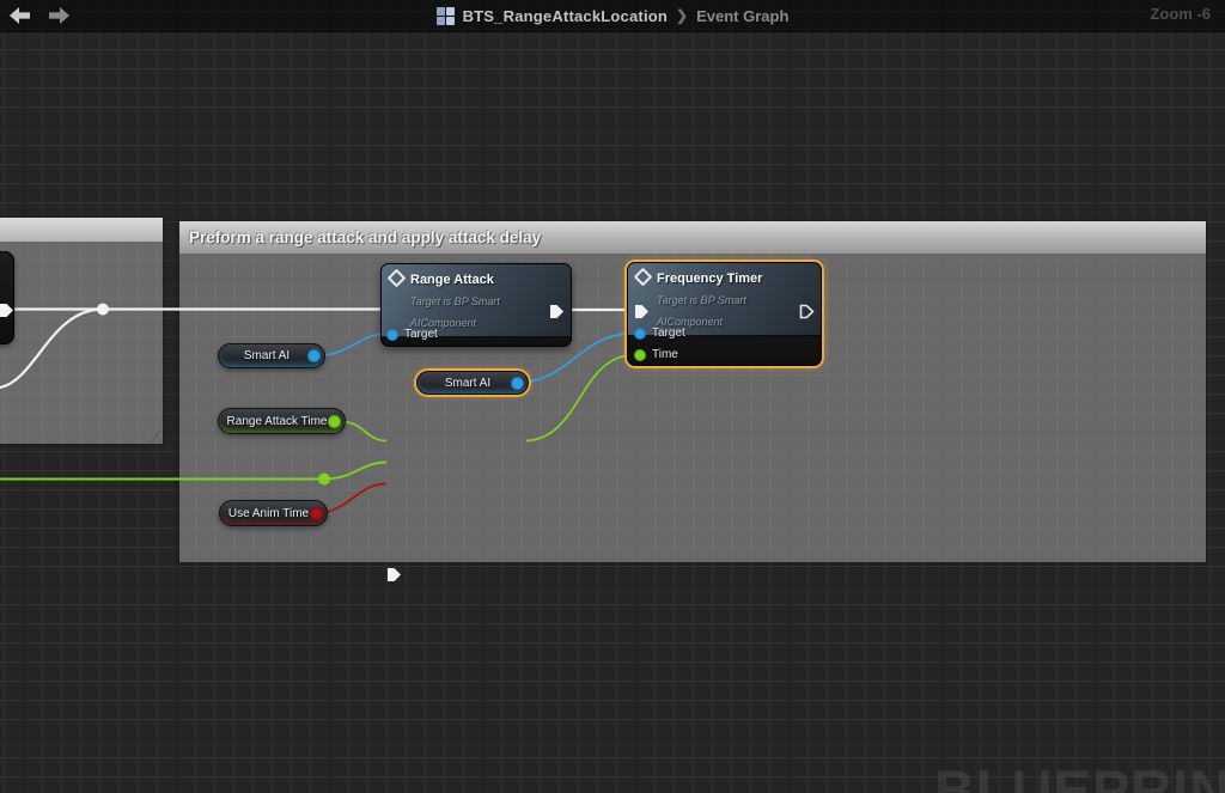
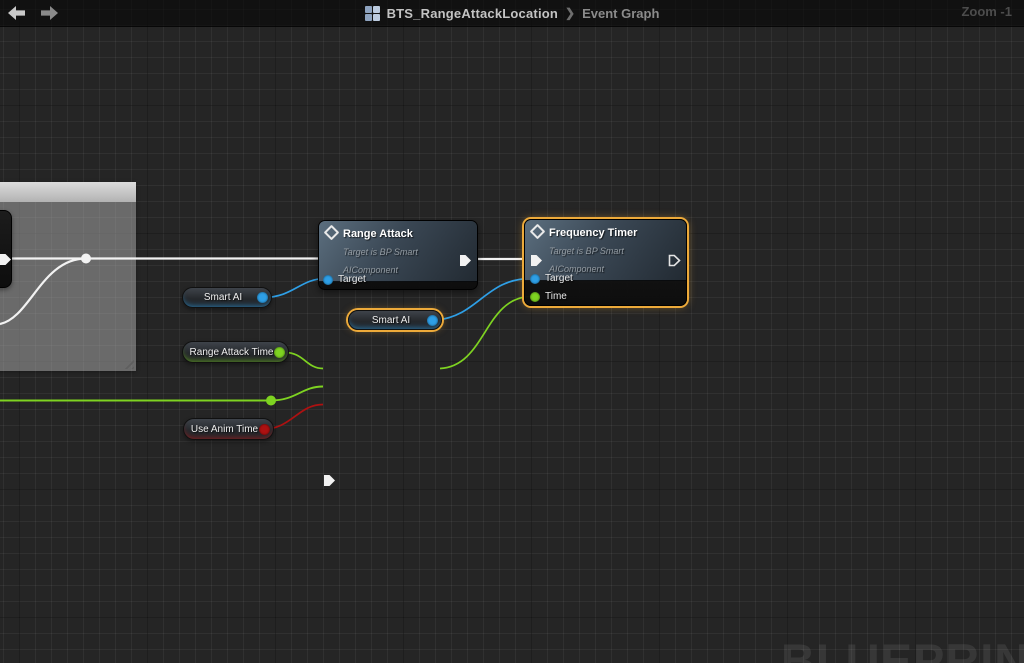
  BLUEPRIN
- Preform a range attack and apply attack delay
  Range Attack
  Target is BP Smart AIComponent
  Target
  Frequency Timer
  Target is BP Smart AIComponent
  Target
  Time
  Smart AI
  Smart AI
  Range Attack Time
  Use Anim Time
  BTS_RangeAttackLocation
  ❯
  Event Graph
- Zoom -6
+ Zoom -1
